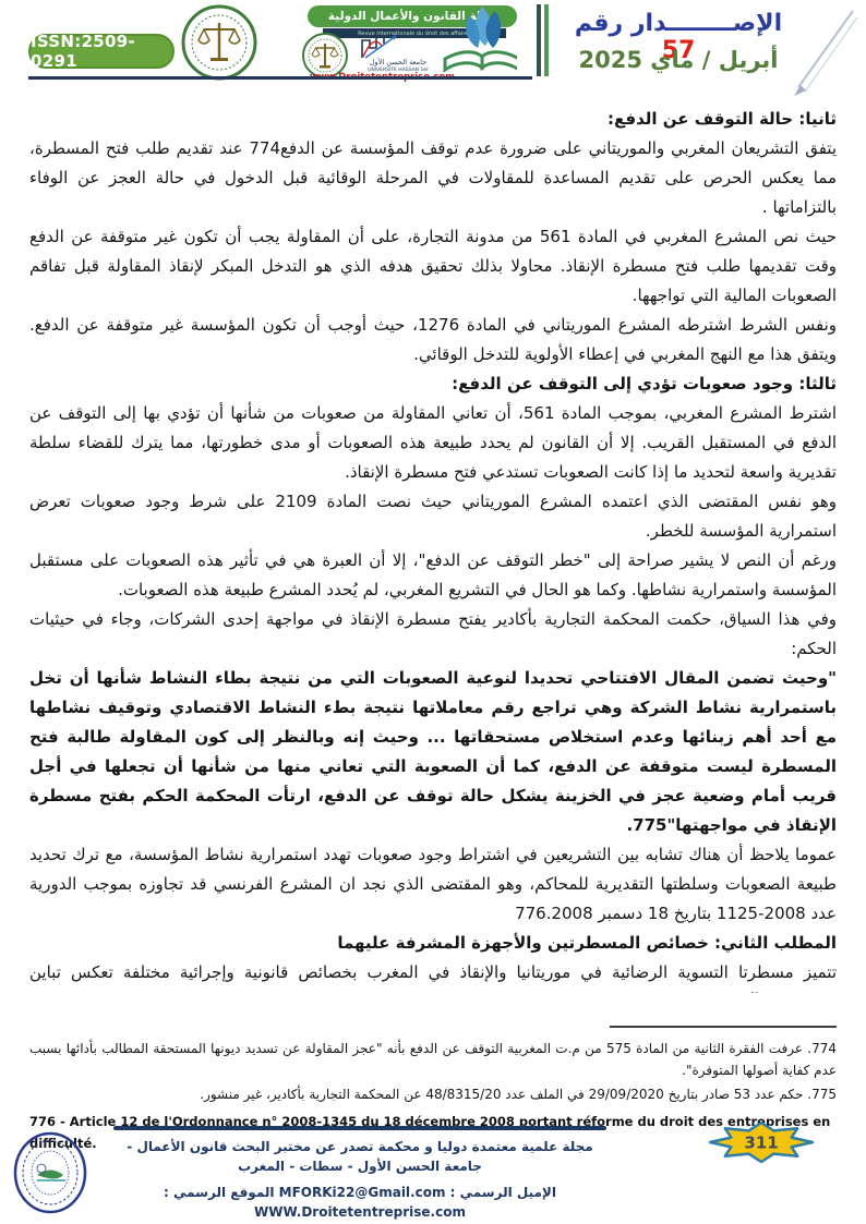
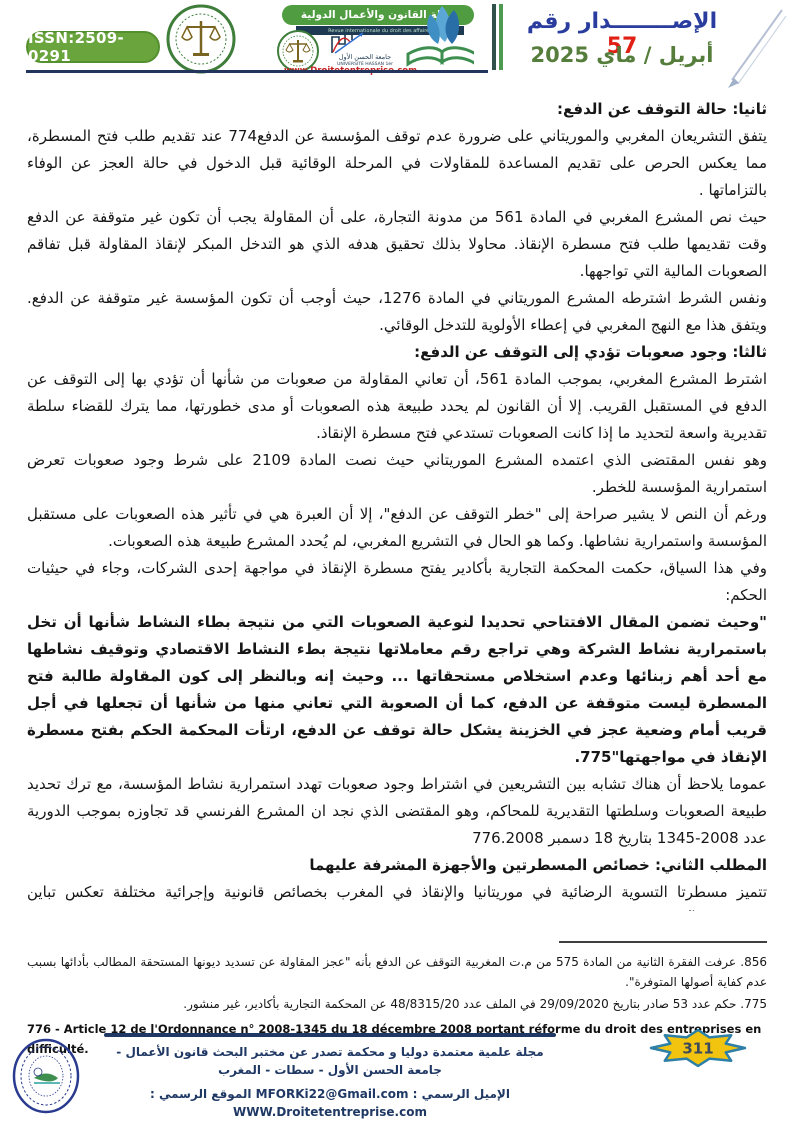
  ISSN:2509-0291
  ة القانون والأعمال الدولية
  جامعة الحسن الأول
  الإصــــــــدار رقم 57
  أبريل / ماي 2025
  ثانيا: حالة التوقف عن الدفع:
  يتفق التشريعان المغربي والموريتاني على ضرورة عدم توقف المؤسسة عن الدفع774 عند تقديم طلب فتح المسطرة، مما يعكس الحرص على تقديم المساعدة للمقاولات في المرحلة الوقائية قبل الدخول في حالة العجز عن الوفاء بالتزاماتها .
  حيث نص المشرع المغربي في المادة 561 من مدونة التجارة، على أن المقاولة يجب أن تكون غير متوقفة عن الدفع وقت تقديمها طلب فتح مسطرة الإنقاذ. محاولا بذلك تحقيق هدفه الذي هو التدخل المبكر لإنقاذ المقاولة قبل تفاقم الصعوبات المالية التي تواجهها.
  ونفس الشرط اشترطه المشرع الموريتاني في المادة 1276، حيث أوجب أن تكون المؤسسة غير متوقفة عن الدفع. ويتفق هذا مع النهج المغربي في إعطاء الأولوية للتدخل الوقائي.
  ثالثا: وجود صعوبات تؤدي إلى التوقف عن الدفع:
  اشترط المشرع المغربي، بموجب المادة 561، أن تعاني المقاولة من صعوبات من شأنها أن تؤدي بها إلى التوقف عن الدفع في المستقبل القريب. إلا أن القانون لم يحدد طبيعة هذه الصعوبات أو مدى خطورتها، مما يترك للقضاء سلطة تقديرية واسعة لتحديد ما إذا كانت الصعوبات تستدعي فتح مسطرة الإنقاذ.
  وهو نفس المقتضى الذي اعتمده المشرع الموريتاني حيث نصت المادة 2109 على شرط وجود صعوبات تعرض استمرارية المؤسسة للخطر.
  ورغم أن النص لا يشير صراحة إلى "خطر التوقف عن الدفع"، إلا أن العبرة هي في تأثير هذه الصعوبات على مستقبل المؤسسة واستمرارية نشاطها. وكما هو الحال في التشريع المغربي، لم يُحدد المشرع طبيعة هذه الصعوبات.
  وفي هذا السياق، حكمت المحكمة التجارية بأكادير يفتح مسطرة الإنقاذ في مواجهة إحدى الشركات، وجاء في حيثيات الحكم:
  "وحيث تضمن المقال الافتتاحي تحديدا لنوعية الصعوبات التي من نتيجة بطاء النشاط شأنها أن تخل باستمرارية نشاط الشركة وهي تراجع رقم معاملاتها نتيجة بطء النشاط الاقتصادي وتوقيف نشاطها مع أحد أهم زبنائها وعدم استخلاص مستحقاتها ... وحيث إنه وبالنظر إلى كون المقاولة طالبة فتح المسطرة ليست متوقفة عن الدفع، كما أن الصعوبة التي تعاني منها من شأنها أن تجعلها في أجل قريب أمام وضعية عجز في الخزينة يشكل حالة توقف عن الدفع، ارتأت المحكمة الحكم بفتح مسطرة الإنقاذ في مواجهتها"775.
- عموما يلاحظ أن هناك تشابه بين التشريعين في اشتراط وجود صعوبات تهدد استمرارية نشاط المؤسسة، مع ترك تحديد طبيعة الصعوبات وسلطتها التقديرية للمحاكم، وهو المقتضى الذي نجد ان المشرع الفرنسي قد تجاوزه بموجب الدورية عدد 2008-1125 بتاريخ 18 دسمبر 776.2008
+ عموما يلاحظ أن هناك تشابه بين التشريعين في اشتراط وجود صعوبات تهدد استمرارية نشاط المؤسسة، مع ترك تحديد طبيعة الصعوبات وسلطتها التقديرية للمحاكم، وهو المقتضى الذي نجد ان المشرع الفرنسي قد تجاوزه بموجب الدورية عدد 2008-1345 بتاريخ 18 دسمبر 776.2008
  المطلب الثاني: خصائص المسطرتين والأجهزة المشرفة عليهما
  تتميز مسطرتا التسوية الرضائية في موريتانيا والإنقاذ في المغرب بخصائص قانونية وإجرائية مختلفة تعكس تباين
- 774. عرفت الفقرة الثانية من المادة 575 من م.ت المغربية التوقف عن الدفع بأنه "عجز المقاولة عن تسديد ديونها المستحقة المطالب بأدائها بسبب عدم كفاية أصولها المتوفرة".
+ 856. عرفت الفقرة الثانية من المادة 575 من م.ت المغربية التوقف عن الدفع بأنه "عجز المقاولة عن تسديد ديونها المستحقة المطالب بأدائها بسبب عدم كفاية أصولها المتوفرة".
  775. حكم عدد 53 صادر بتاريخ 29/09/2020 في الملف عدد 48/8315/20 عن المحكمة التجارية بأكادير، غير منشور.
  776 - Article 12 de l'Ordonnance n° 2008-1345 du 18 décembre 2008 portant réforme du droit des entrprises en dffiulté.
  مجلة علمية معتمدة دوليا و محكمة تصدر عن مختبر البحث قانون الأعمال - جامعة الحسن الأول - سطات - المغرب
  الإميل الرسمي : MFORKi22@Gmail.com الموقع الرسمي : WWW.Droitetentreprise.com
  311
